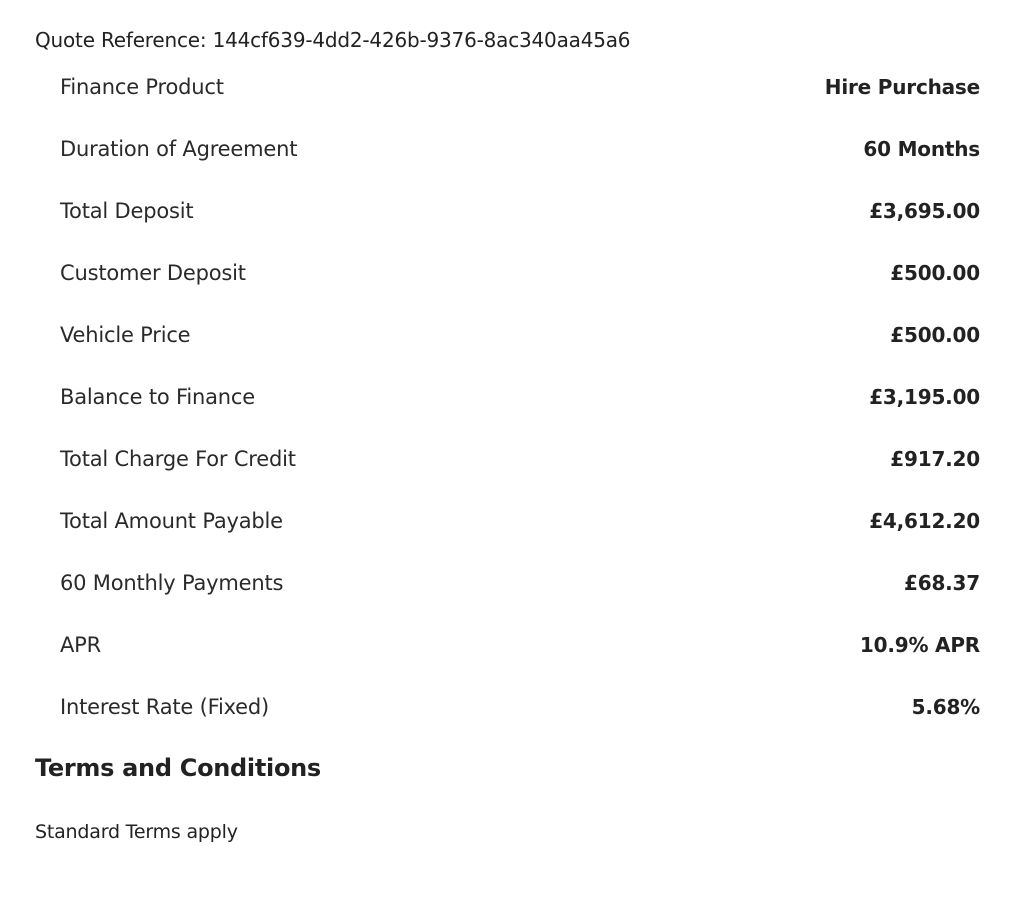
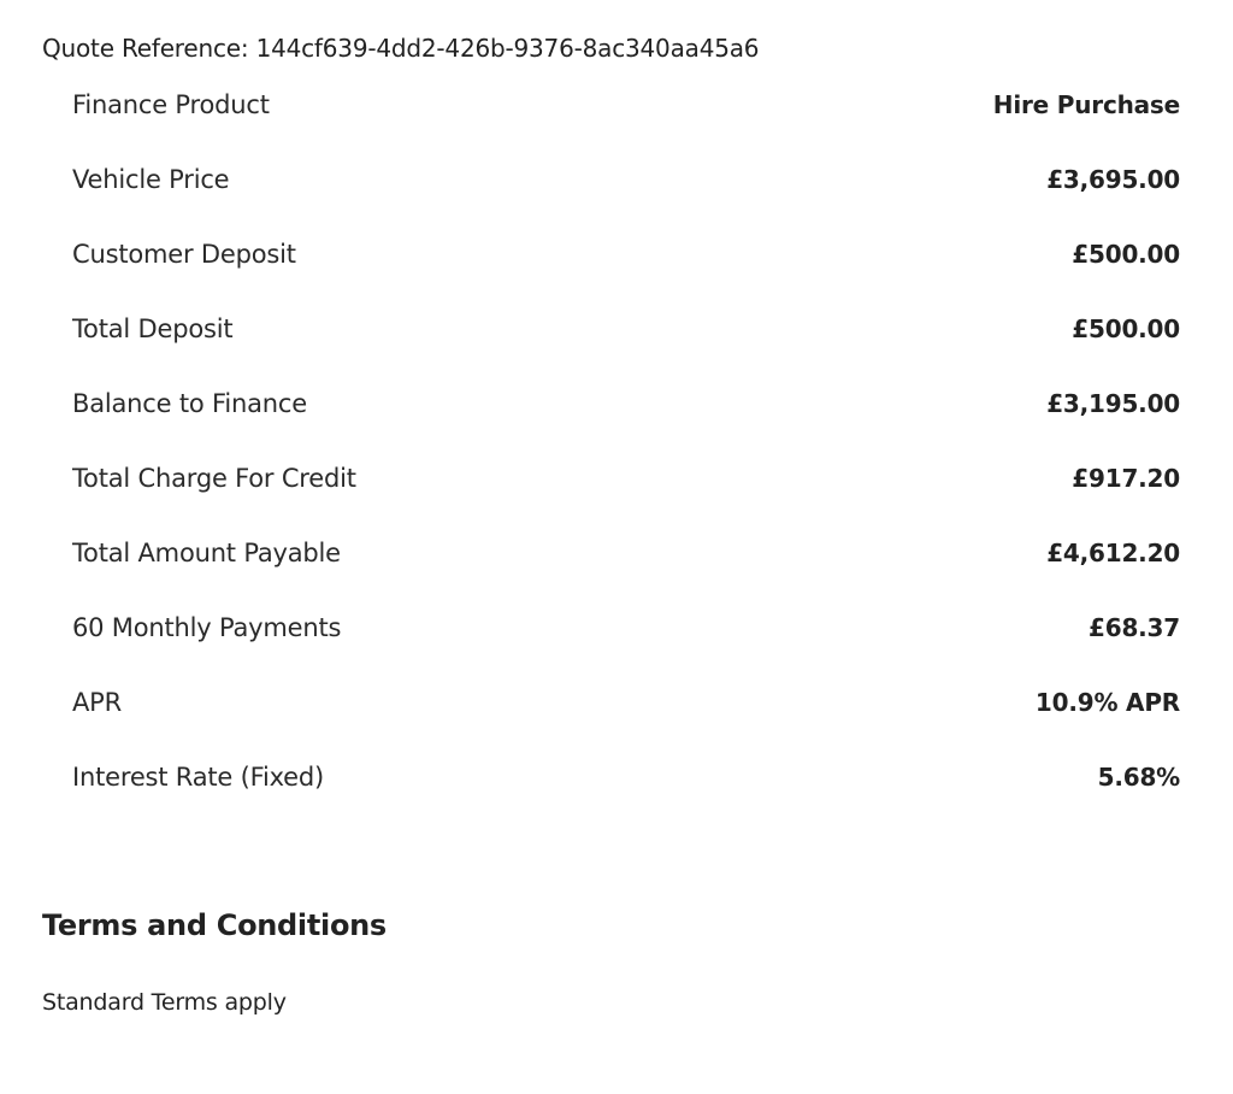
  Quote Reference: 144cf639-4dd2-426b-9376-8ac340aa45a6
  Finance Product
  Hire Purchase
- Duration of Agreement
- 60 Months
- Total Deposit
+ Vehicle Price
  £3,695.00
  Customer Deposit
  £500.00
- Vehicle Price
+ Total Deposit
  £500.00
  Balance to Finance
  £3,195.00
  Total Charge For Credit
  £917.20
  Total Amount Payable
  £4,612.20
  60 Monthly Payments
  £68.37
  APR
  10.9% APR
  Interest Rate (Fixed)
  5.68%
  Terms and Conditions
  Standard Terms apply
